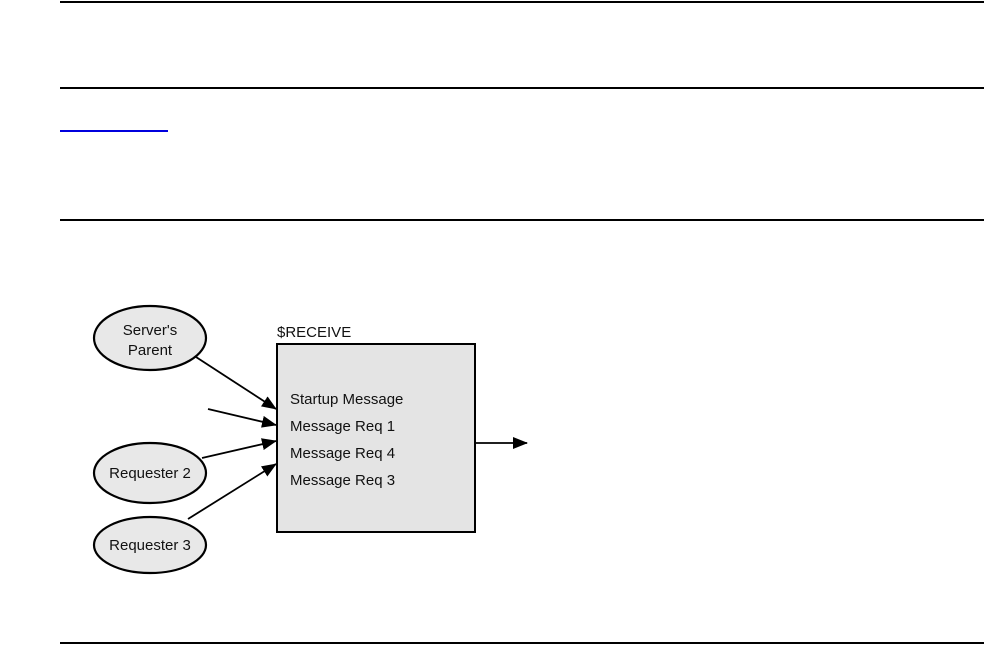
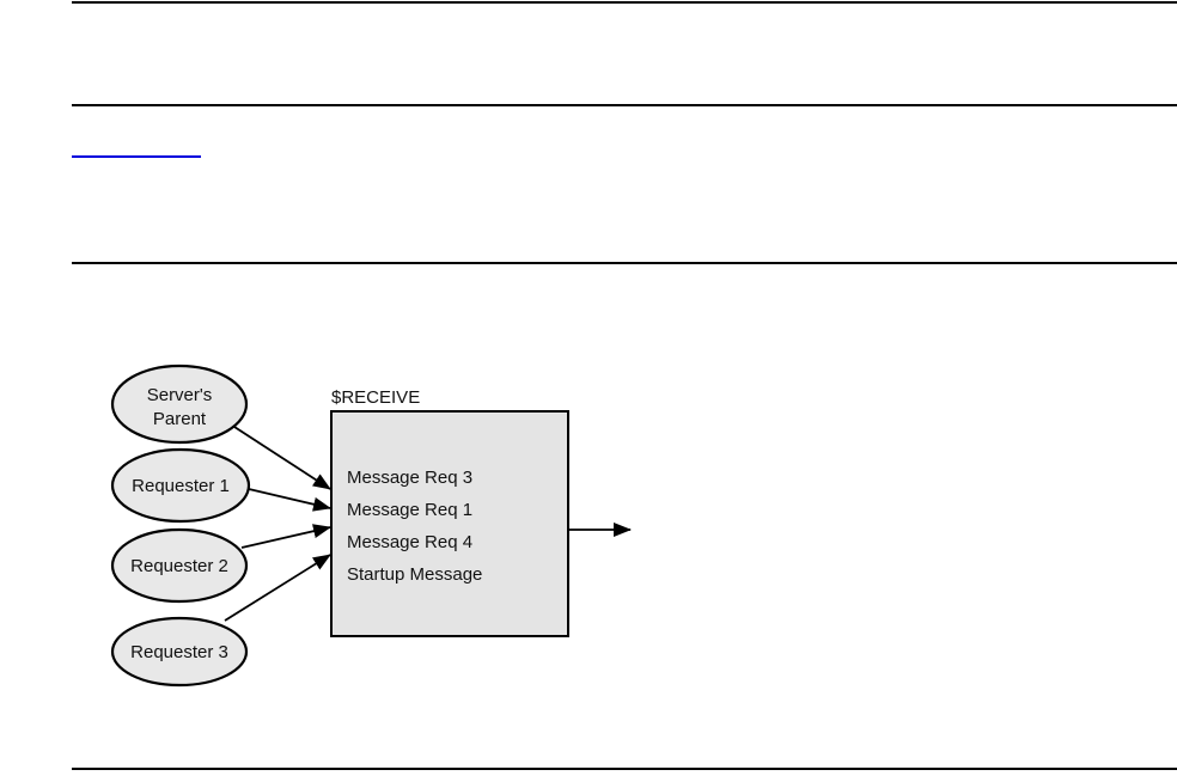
  $RECEIVE
- Startup Message
+ Message Req 3
  Message Req 1
  Message Req 4
- Message Req 3
+ Startup Message
  Server's
  Parent
+ Requester 1
  Requester 2
  Requester 3
